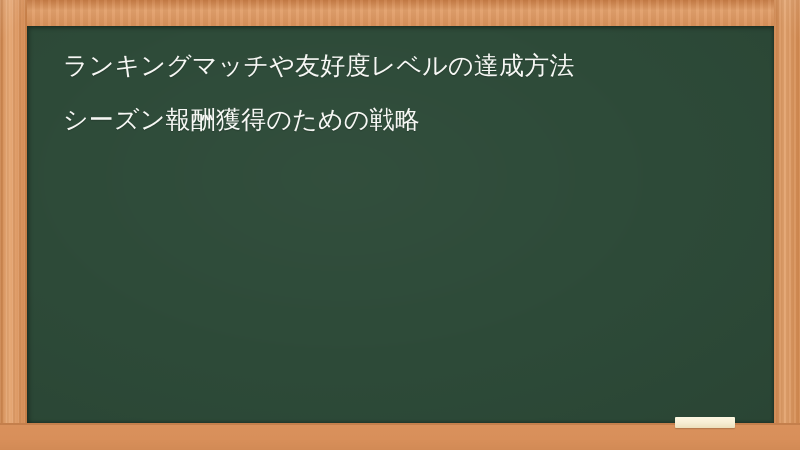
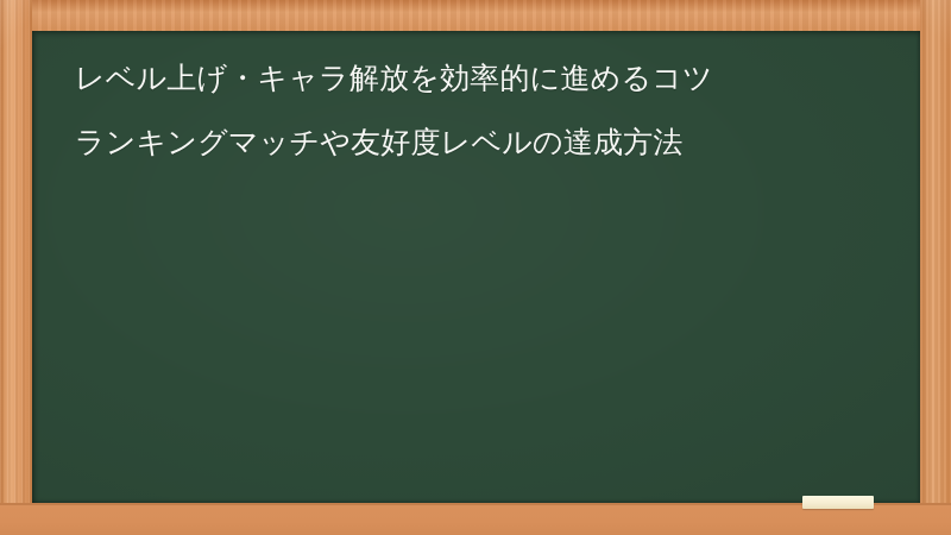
+ レベル上げ・キャラ解放を効率的に進めるコツ
  ランキングマッチや友好度レベルの達成方法
- シーズン報酬獲得のための戦略
